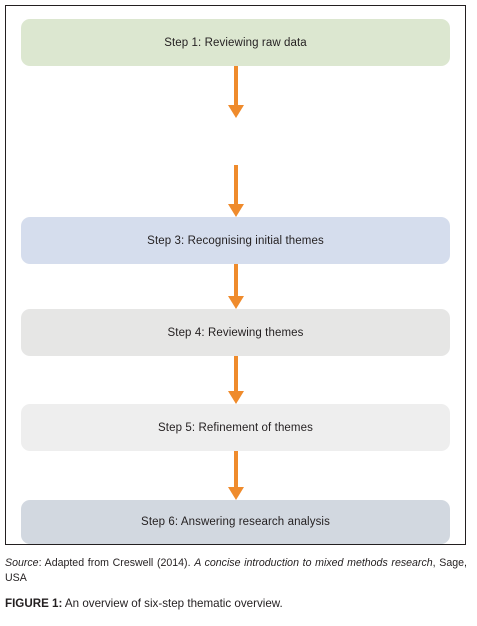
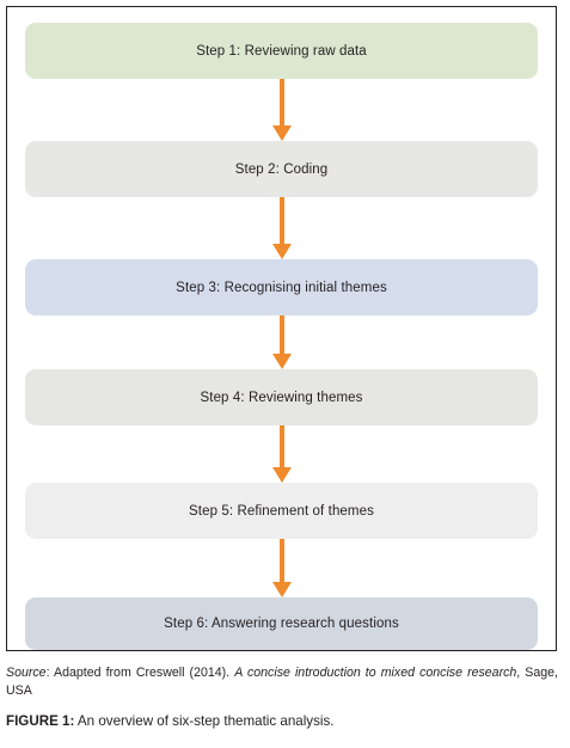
  Step 1: Reviewing raw data
+ Step 2: Coding
  Step 3: Recognising initial themes
  Step 4: Reviewing themes
  Step 5: Refinement of themes
- Step 6: Answering research analysis
+ Step 6: Answering research questions
- Source: Adapted from Creswell (2014). A concise introduction to mixed methods research, Sage, USA
+ Source: Adapted from Creswell (2014). A concise introduction to mixed concise research, Sage, USA
- FIGURE 1: An overview of six-step thematic overview.
+ FIGURE 1: An overview of six-step thematic analysis.
